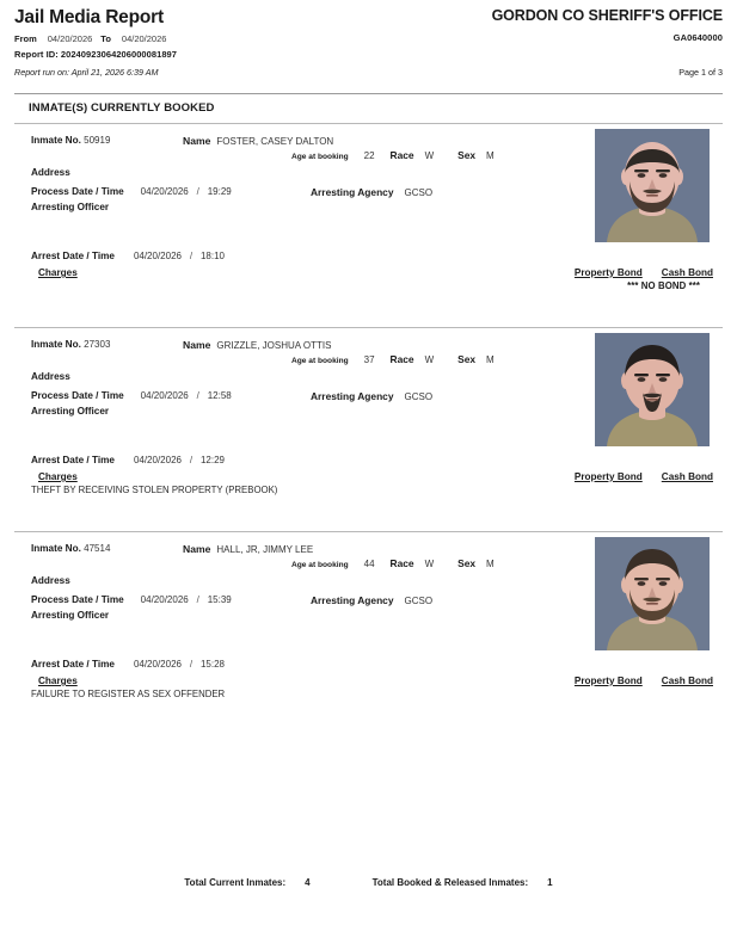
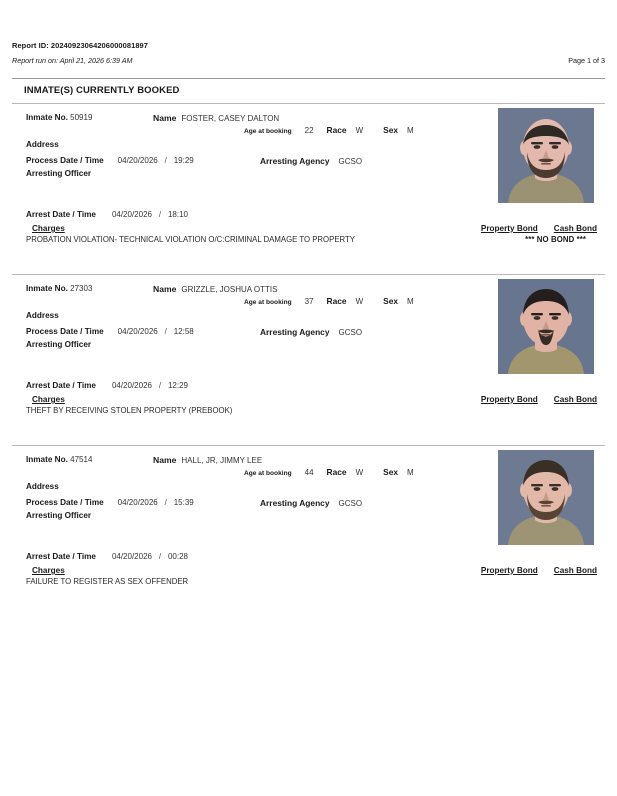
- Jail Media Report
- From 04/20/2026 To 04/20/2026
- GORDON CO SHERIFF'S OFFICE
- GA0640000
  Report ID: 20240923064206000081897
  Report run on: April 21, 2026 6:39 AM
  Page 1 of 3
  INMATE(S) CURRENTLY BOOKED
  Inmate No. 50919
  Name FOSTER, CASEY DALTON
  Address
  Process Date / Time 04/20/2026 / 19:29
  Arresting Agency GCSO
  Arresting Officer
  Arrest Date / Time 04/20/2026 / 18:10
  Charges
+ PROBATION VIOLATION- TECHNICAL VIOLATION O/C:CRIMINAL DAMAGE TO PROPERTY
  Property Bond Cash Bond
  *** NO BOND ***
  Inmate No. 27303
  Name GRIZZLE, JOSHUA OTTIS
  Address
  Process Date / Time 04/20/2026 / 12:58
  Arresting Agency GCSO
  Arresting Officer
  Arrest Date / Time 04/20/2026 / 12:29
  Charges
  THEFT BY RECEIVING STOLEN PROPERTY (PREBOOK)
  Property Bond Cash Bond
  Inmate No. 47514
  Name HALL, JR, JIMMY LEE
  Address
  Process Date / Time 04/20/2026 / 15:39
  Arresting Agency GCSO
  Arresting Officer
- Arrest Date / Time 04/20/2026 / 15:28
+ Arrest Date / Time 04/20/2026 / 00:28
  Charges
  FAILURE TO REGISTER AS SEX OFFENDER
  Property Bond Cash Bond
- Total Current Inmates: 4 Total Booked & Released Inmates: 1
